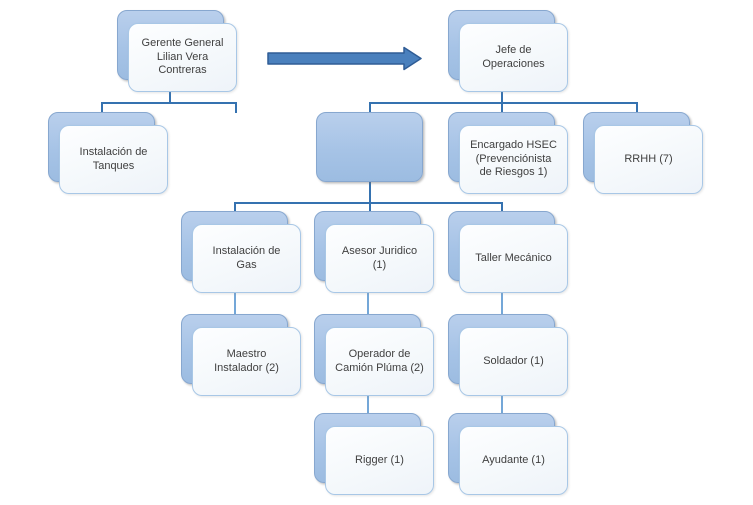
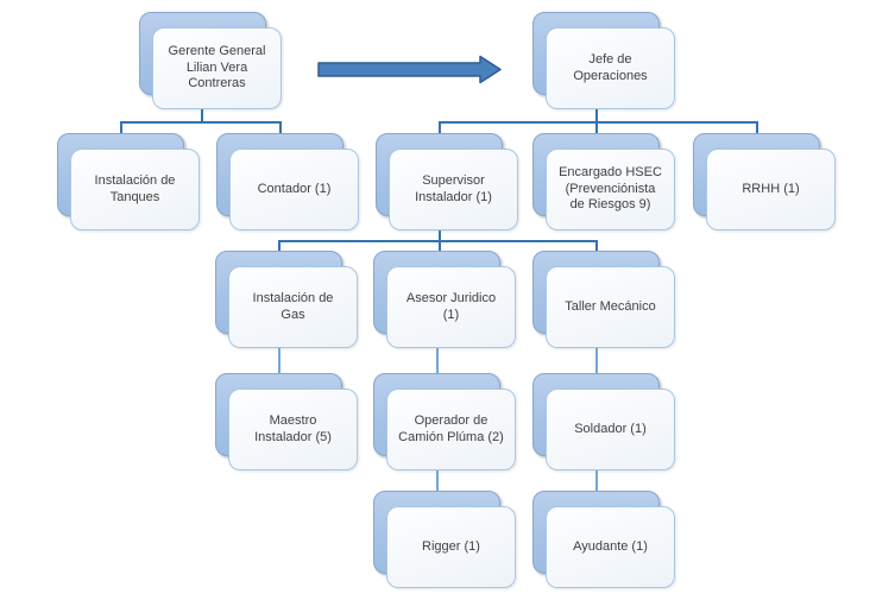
  Gerente General Lilian Vera Contreras
  Jefe de Operaciones
  Instalación de Tanques
+ Contador (1)
+ Supervisor Instalador (1)
- Encargado HSEC (Prevenciónista de Riesgos 1)
+ Encargado HSEC (Prevenciónista de Riesgos 9)
- RRHH (7)
+ RRHH (1)
  Instalación de Gas
  Asesor Juridico (1)
  Taller Mecánico
- Maestro Instalador (2)
+ Maestro Instalador (5)
  Operador de Camión Plúma (2)
  Soldador (1)
  Rigger (1)
  Ayudante (1)
